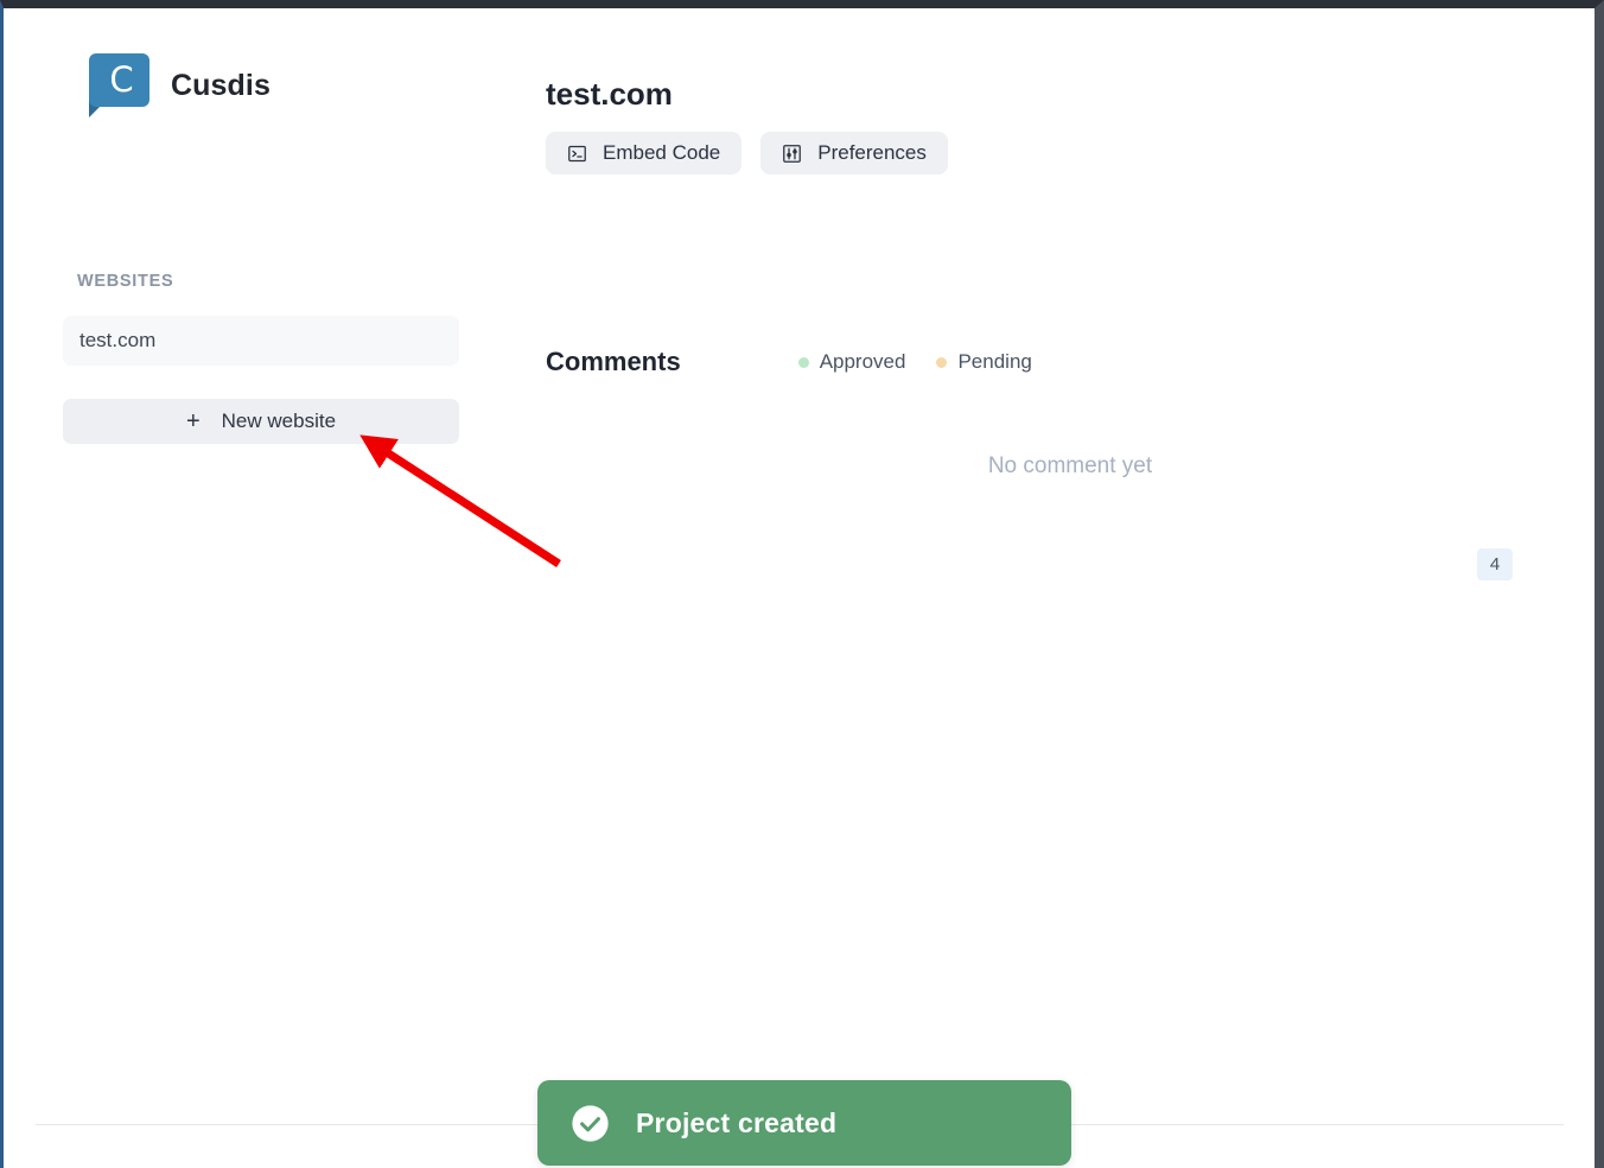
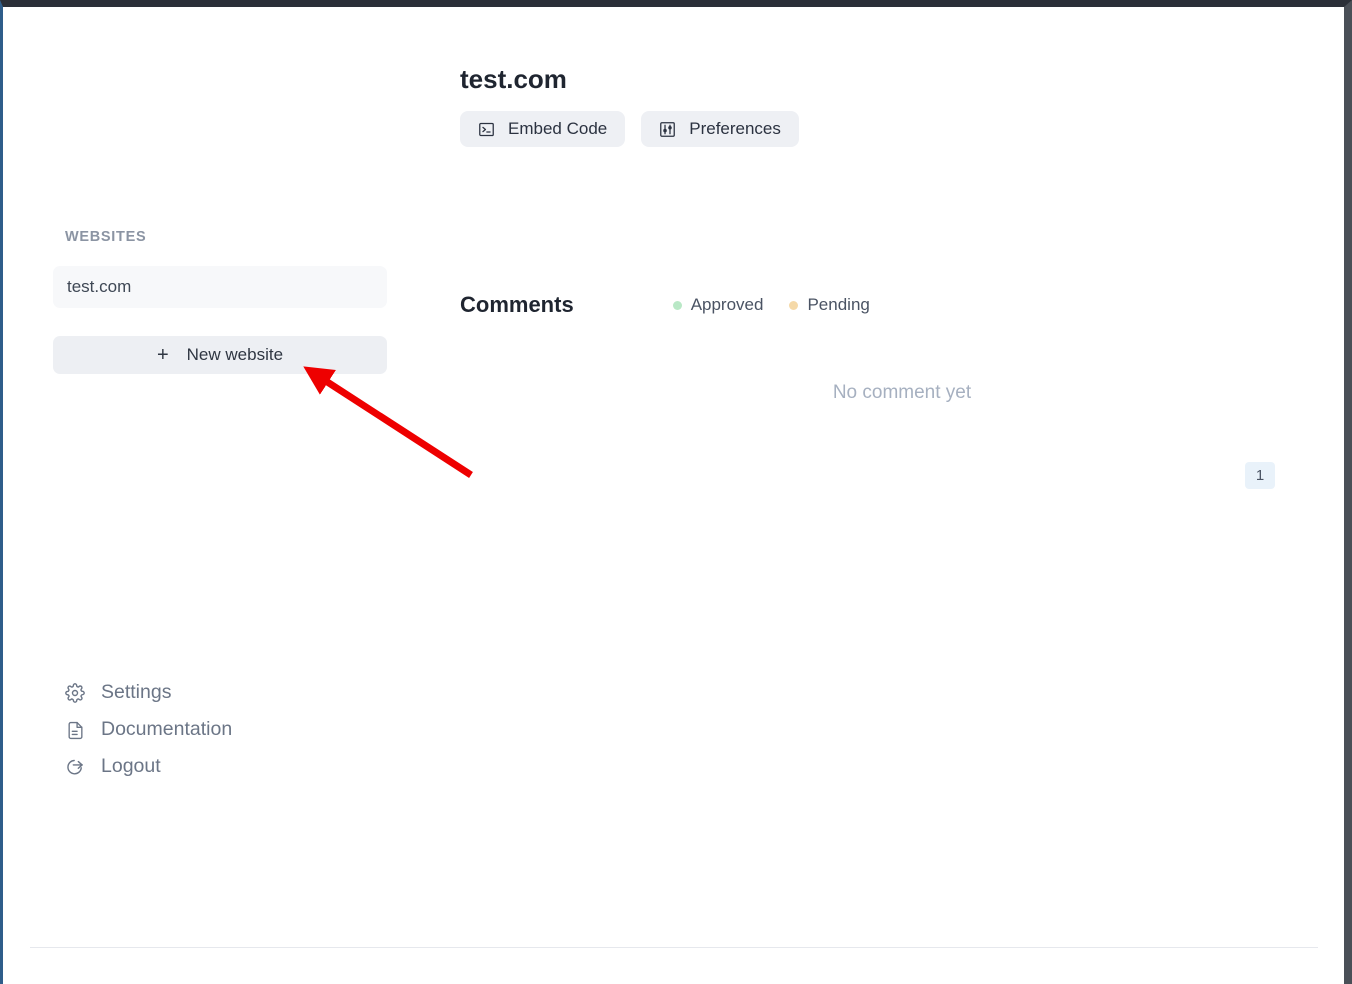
- C
- Cusdis
  WEBSITES
  test.com
  +
  New website
+ Settings
+ Documentation
+ Logout
  test.com
  Embed Code
  Preferences
  Comments
  Approved
  Pending
  No comment yet
- 4
+ 1
- Project created
